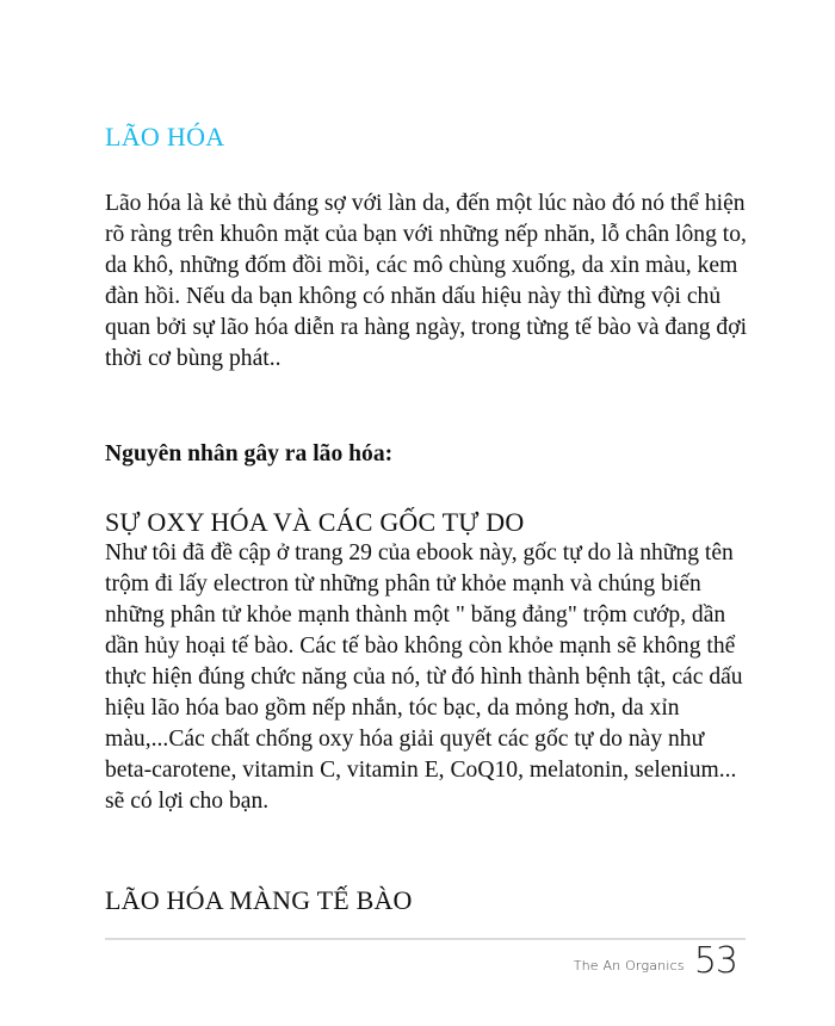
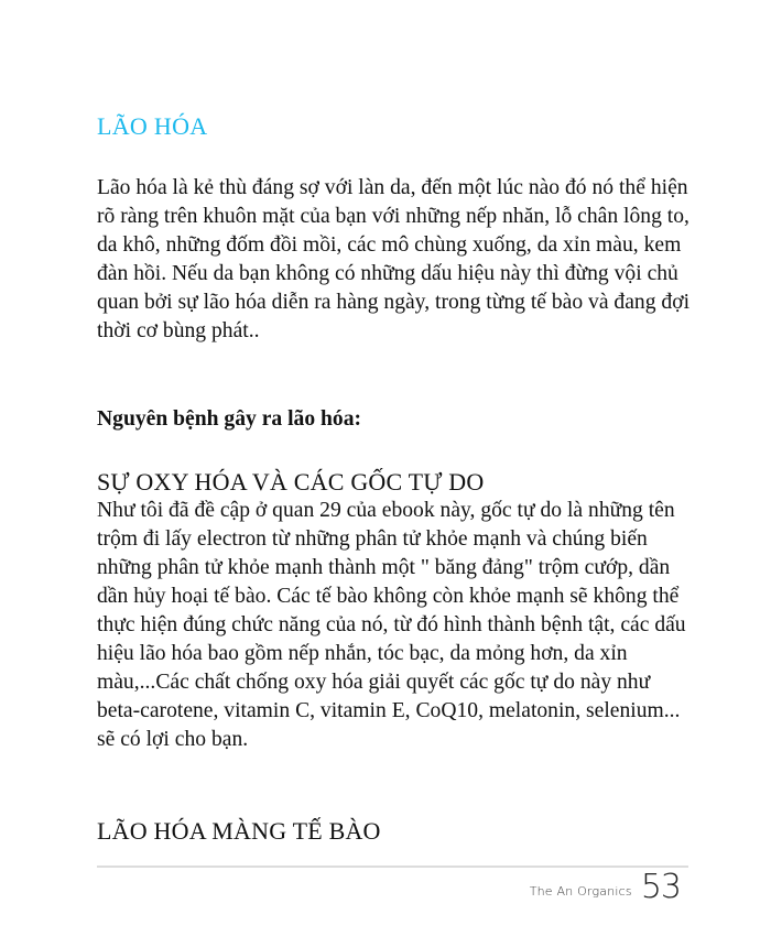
  LÃO HÓA
- Lão hóa là kẻ thù đáng sợ với làn da, đến một lúc nào đó nó thể hiện rõ ràng trên khuôn mặt của bạn với những nếp nhăn, lỗ chân lông to, da khô, những đốm đồi mồi, các mô chùng xuống, da xỉn màu, kem đàn hồi. Nếu da bạn không có nhăn dấu hiệu này thì đừng vội chủ quan bởi sự lão hóa diễn ra hàng ngày, trong từng tế bào và đang đợi thời cơ bùng phát..
+ Lão hóa là kẻ thù đáng sợ với làn da, đến một lúc nào đó nó thể hiện rõ ràng trên khuôn mặt của bạn với những nếp nhăn, lỗ chân lông to, da khô, những đốm đồi mồi, các mô chùng xuống, da xỉn màu, kem đàn hồi. Nếu da bạn không có những dấu hiệu này thì đừng vội chủ quan bởi sự lão hóa diễn ra hàng ngày, trong từng tế bào và đang đợi thời cơ bùng phát..
- Nguyên nhân gây ra lão hóa:
+ Nguyên bệnh gây ra lão hóa:
  SỰ OXY HÓA VÀ CÁC GỐC TỰ DO
- Như tôi đã đề cập ở trang 29 của ebook này, gốc tự do là những tên trộm đi lấy electron từ những phân tử khỏe mạnh và chúng biến những phân tử khỏe mạnh thành một " băng đảng" trộm cướp, dần dần hủy hoại tế bào. Các tế bào không còn khỏe mạnh sẽ không thể thực hiện đúng chức năng của nó, từ đó hình thành bệnh tật, các dấu hiệu lão hóa bao gồm nếp nhắn, tóc bạc, da mỏng hơn, da xỉn màu,...Các chất chống oxy hóa giải quyết các gốc tự do này như beta-carotene, vitamin C, vitamin E, CoQ10, melatonin, selenium... sẽ có lợi cho bạn.
+ Như tôi đã đề cập ở quan 29 của ebook này, gốc tự do là những tên trộm đi lấy electron từ những phân tử khỏe mạnh và chúng biến những phân tử khỏe mạnh thành một " băng đảng" trộm cướp, dần dần hủy hoại tế bào. Các tế bào không còn khỏe mạnh sẽ không thể thực hiện đúng chức năng của nó, từ đó hình thành bệnh tật, các dấu hiệu lão hóa bao gồm nếp nhắn, tóc bạc, da mỏng hơn, da xỉn màu,...Các chất chống oxy hóa giải quyết các gốc tự do này như beta-carotene, vitamin C, vitamin E, CoQ10, melatonin, selenium... sẽ có lợi cho bạn.
  LÃO HÓA MÀNG TẾ BÀO
  The An Organics
  53
